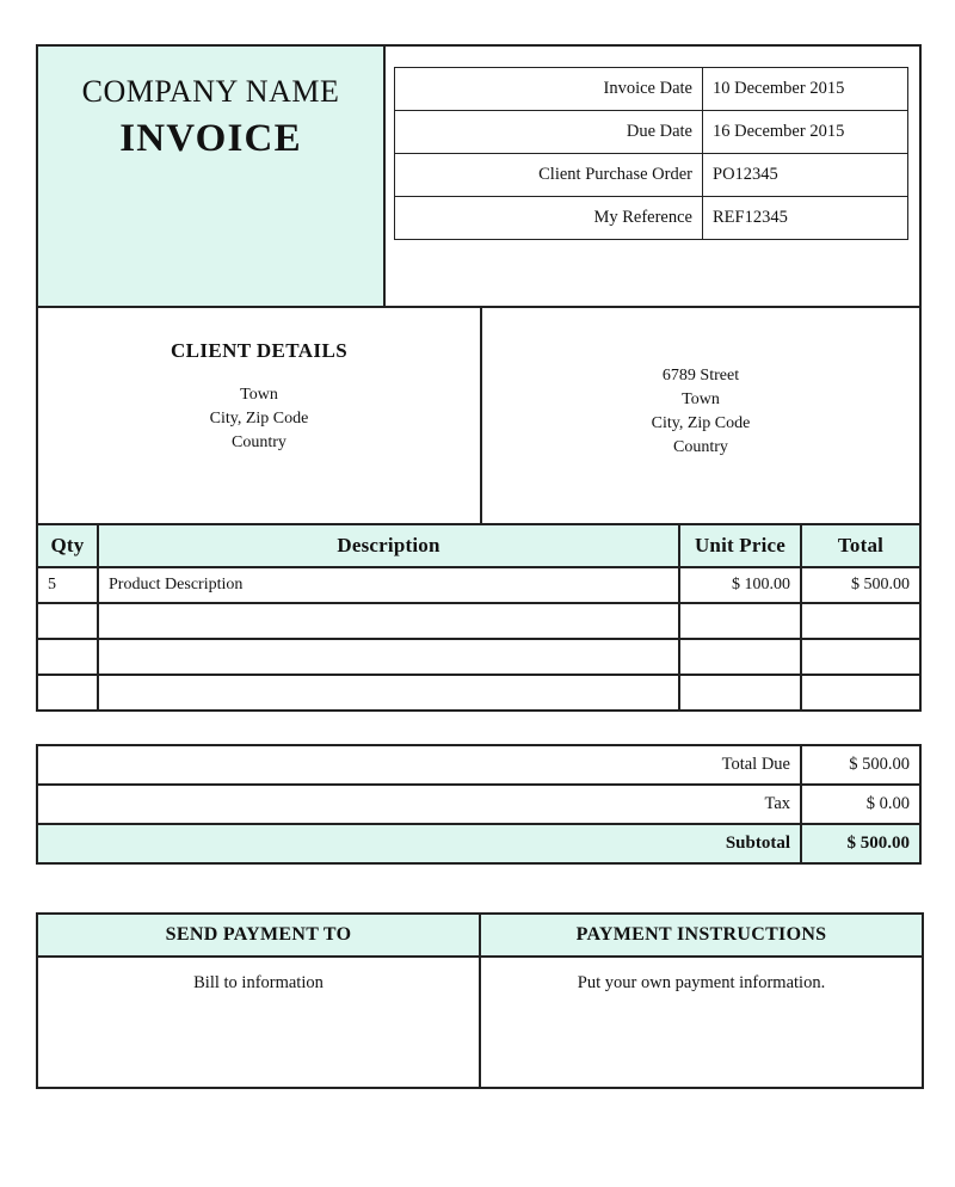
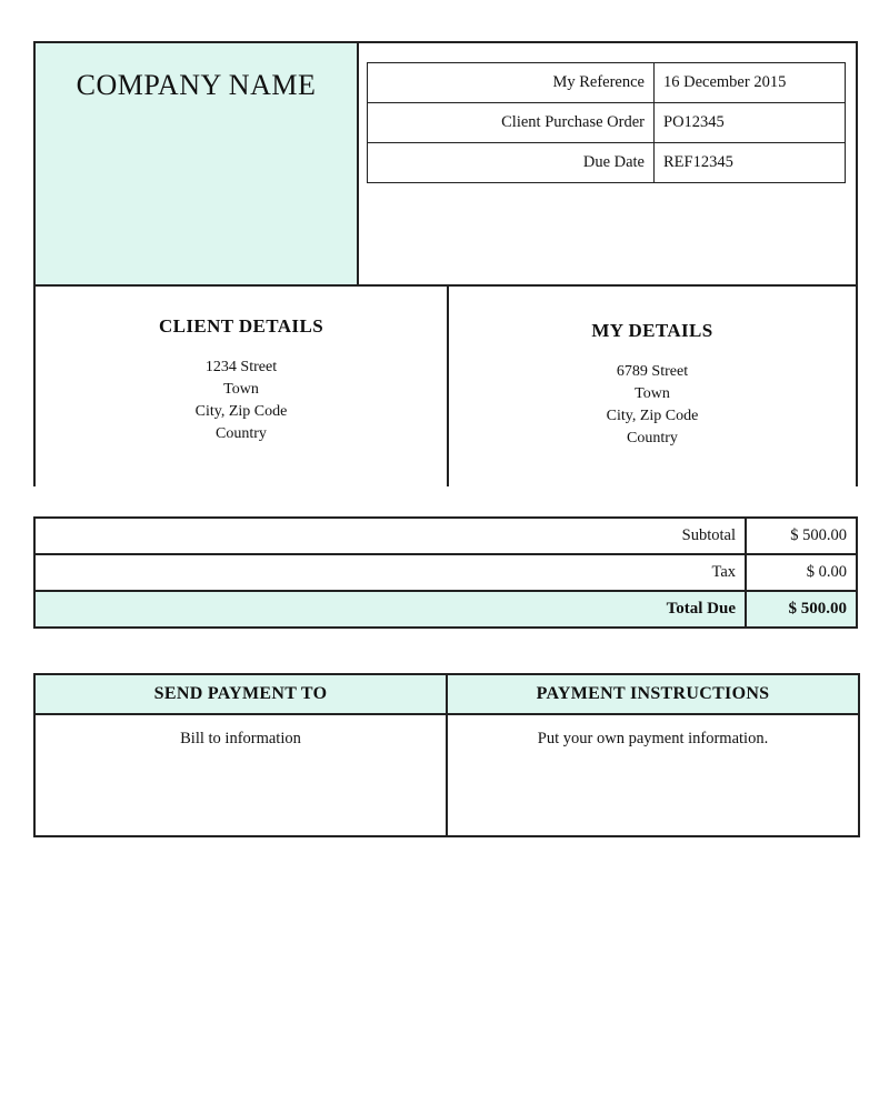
  COMPANY NAME
- INVOICE
- Invoice Date	10 December 2015
- Due Date	16 December 2015
+ My Reference	16 December 2015
  Client Purchase Order	PO12345
- My Reference	REF12345
+ Due Date	REF12345
  CLIENT DETAILS
+ 1234 Street
  Town
  City, Zip Code
  Country
+ MY DETAILS
  6789 Street
  Town
  City, Zip Code
  Country
- Qty	Description	Unit Price	Total
- 5	Product Description	$ 100.00	$ 500.00
- Total Due	$ 500.00
+ Subtotal	$ 500.00
  Tax	$ 0.00
- Subtotal	$ 500.00
+ Total Due	$ 500.00
  SEND PAYMENT TO	PAYMENT INSTRUCTIONS
  Bill to information	Put your own payment information.
